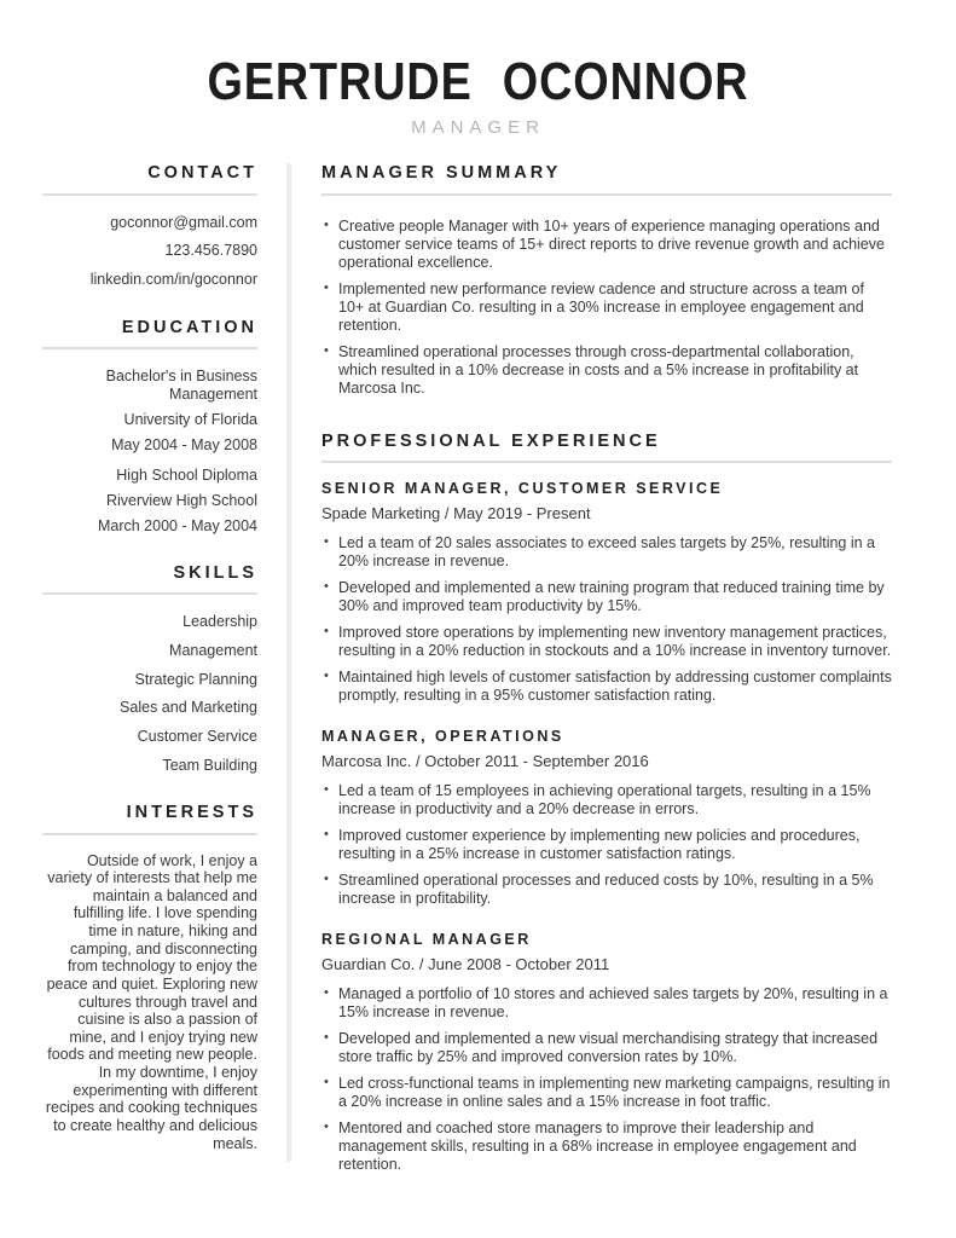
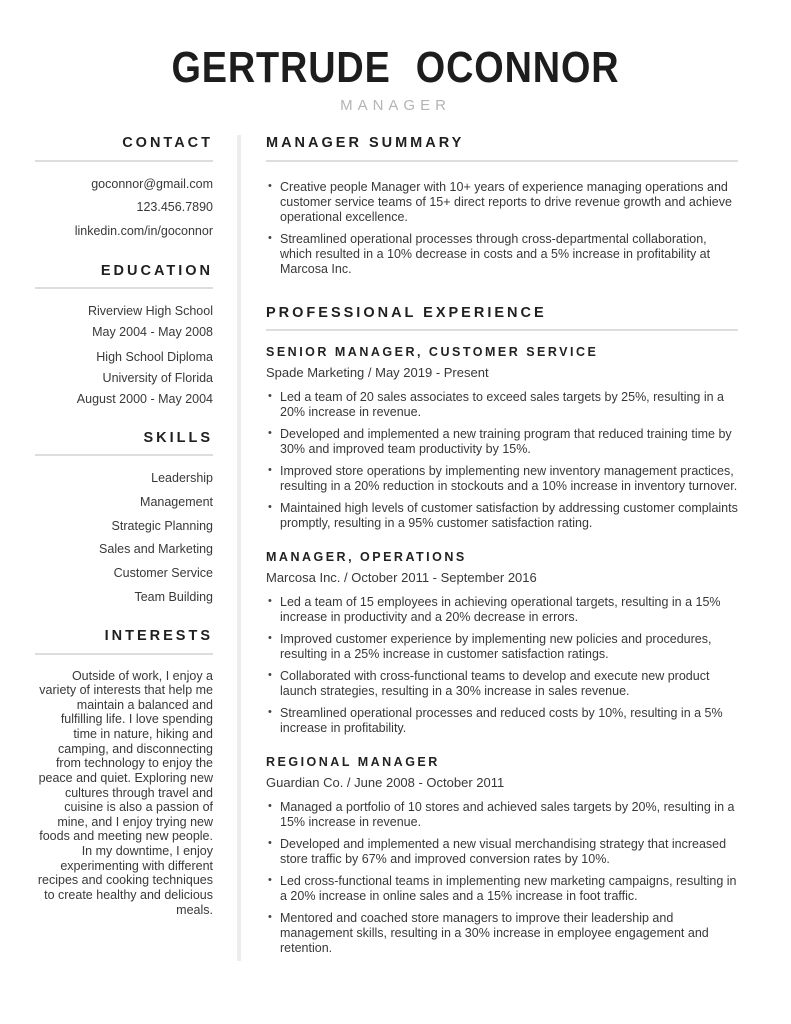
  GERTRUDE OCONNOR
  MANAGER
  CONTACT
  goconnor@gmail.com
  123.456.7890
  linkedin.com/in/goconnor
  EDUCATION
- Bachelor's in Business Management
- University of Florida
+ Riverview High School
  May 2004 - May 2008
  High School Diploma
- Riverview High School
+ University of Florida
- March 2000 - May 2004
+ August 2000 - May 2004
  SKILLS
  Leadership
  Management
  Strategic Planning
  Sales and Marketing
  Customer Service
  Team Building
  INTERESTS
  Outside of work, I enjoy a variety of interests that help me maintain a balanced and fulfilling life. I love spending time in nature, hiking and camping, and disconnecting from technology to enjoy the peace and quiet. Exploring new cultures through travel and cuisine is also a passion of mine, and I enjoy trying new foods and meeting new people. In my downtime, I enjoy experimenting with different recipes and cooking techniques to create healthy and delicious meals.
  MANAGER SUMMARY
  Creative people Manager with 10+ years of experience managing operations and customer service teams of 15+ direct reports to drive revenue growth and achieve operational excellence.
- Implemented new performance review cadence and structure across a team of 10+ at Guardian Co. resulting in a 30% increase in employee engagement and retention.
  Streamlined operational processes through cross-departmental collaboration, which resulted in a 10% decrease in costs and a 5% increase in profitability at Marcosa Inc.
  PROFESSIONAL EXPERIENCE
  SENIOR MANAGER, CUSTOMER SERVICE
  Spade Marketing / May 2019 - Present
  Led a team of 20 sales associates to exceed sales targets by 25%, resulting in a 20% increase in revenue.
  Developed and implemented a new training program that reduced training time by 30% and improved team productivity by 15%.
  Improved store operations by implementing new inventory management practices, resulting in a 20% reduction in stockouts and a 10% increase in inventory turnover.
  Maintained high levels of customer satisfaction by addressing customer complaints promptly, resulting in a 95% customer satisfaction rating.
  MANAGER, OPERATIONS
  Marcosa Inc. / October 2011 - September 2016
  Led a team of 15 employees in achieving operational targets, resulting in a 15% increase in productivity and a 20% decrease in errors.
  Improved customer experience by implementing new policies and procedures, resulting in a 25% increase in customer satisfaction ratings.
+ Collaborated with cross-functional teams to develop and execute new product launch strategies, resulting in a 30% increase in sales revenue.
  Streamlined operational processes and reduced costs by 10%, resulting in a 5% increase in profitability.
  REGIONAL MANAGER
  Guardian Co. / June 2008 - October 2011
  Managed a portfolio of 10 stores and achieved sales targets by 20%, resulting in a 15% increase in revenue.
- Developed and implemented a new visual merchandising strategy that increased store traffic by 25% and improved conversion rates by 10%.
+ Developed and implemented a new visual merchandising strategy that increased store traffic by 67% and improved conversion rates by 10%.
  Led cross-functional teams in implementing new marketing campaigns, resulting in a 20% increase in online sales and a 15% increase in foot traffic.
- Mentored and coached store managers to improve their leadership and management skills, resulting in a 68% increase in employee engagement and retention.
+ Mentored and coached store managers to improve their leadership and management skills, resulting in a 30% increase in employee engagement and retention.
